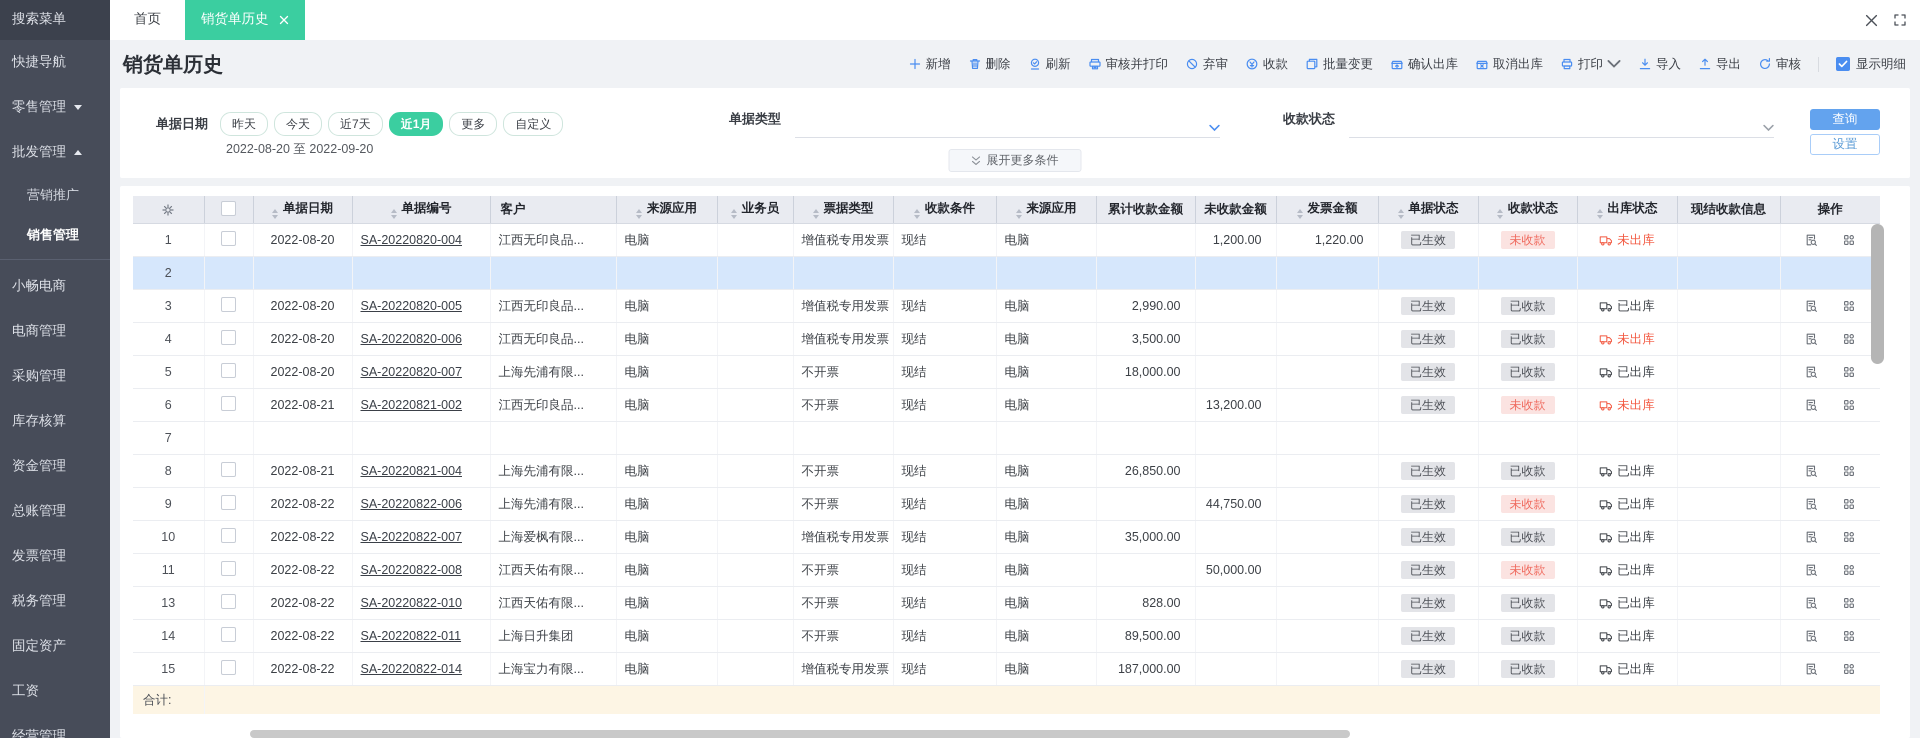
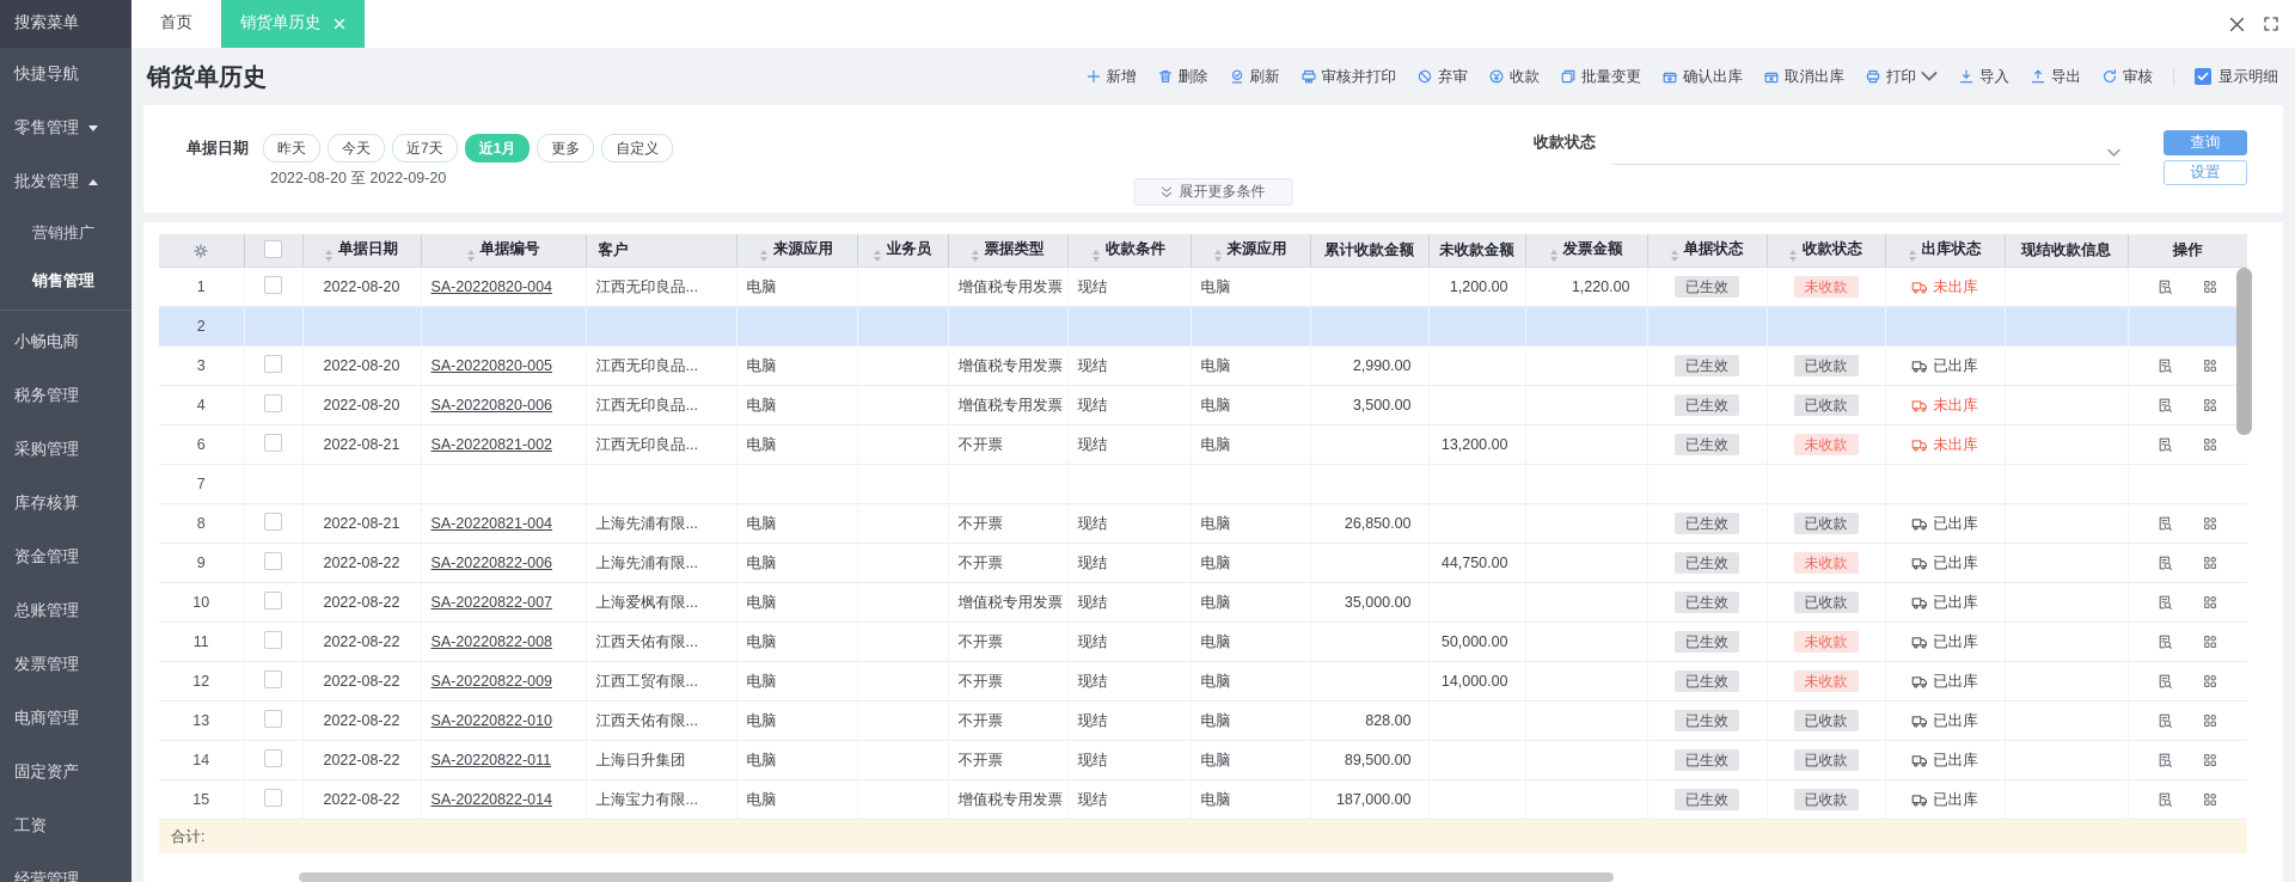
  搜索菜单
  快捷导航
  零售管理
  批发管理
  营销推广
  销售管理
  小畅电商
- 电商管理
+ 税务管理
  采购管理
  库存核算
  资金管理
  总账管理
  发票管理
- 税务管理
+ 电商管理
  固定资产
  工资
  经营管理
  首页
  销货单历史
  销货单历史
  新增
  删除
  刷新
  审核并打印
  弃审
  收款
  批量变更
  确认出库
  取消出库
  打印
  导入
  导出
  审核
  显示明细
  单据日期
  昨天
  今天
  近7天
  近1月
  更多
  自定义
  2022-08-20 至 2022-09-20
- 单据类型
  收款状态
  查询
  设置
  展开更多条件
  		单据日期	单据编号	客户	来源应用	业务员	票据类型	收款条件	来源应用	累计收款金额	未收款金额	发票金额	单据状态	收款状态	出库状态	现结收款信息	操作
  1		2022-08-20	SA-20220820-004	江西无印良品...	电脑		增值税专用发票	现结	电脑		1,200.00	1,220.00	已生效	未收款	未出库
  2
  3		2022-08-20	SA-20220820-005	江西无印良品...	电脑		增值税专用发票	现结	电脑	2,990.00			已生效	已收款	已出库
  4		2022-08-20	SA-20220820-006	江西无印良品...	电脑		增值税专用发票	现结	电脑	3,500.00			已生效	已收款	未出库
- 5		2022-08-20	SA-20220820-007	上海先浦有限...	电脑		不开票	现结	电脑	18,000.00			已生效	已收款	已出库
  6		2022-08-21	SA-20220821-002	江西无印良品...	电脑		不开票	现结	电脑		13,200.00		已生效	未收款	未出库
  7
  8		2022-08-21	SA-20220821-004	上海先浦有限...	电脑		不开票	现结	电脑	26,850.00			已生效	已收款	已出库
  9		2022-08-22	SA-20220822-006	上海先浦有限...	电脑		不开票	现结	电脑		44,750.00		已生效	未收款	已出库
  10		2022-08-22	SA-20220822-007	上海爱枫有限...	电脑		增值税专用发票	现结	电脑	35,000.00			已生效	已收款	已出库
  11		2022-08-22	SA-20220822-008	江西天佑有限...	电脑		不开票	现结	电脑		50,000.00		已生效	未收款	已出库
+ 12		2022-08-22	SA-20220822-009	江西工贸有限...	电脑		不开票	现结	电脑		14,000.00		已生效	未收款	已出库
  13		2022-08-22	SA-20220822-010	江西天佑有限...	电脑		不开票	现结	电脑	828.00			已生效	已收款	已出库
  14		2022-08-22	SA-20220822-011	上海日升集团	电脑		不开票	现结	电脑	89,500.00			已生效	已收款	已出库
  15		2022-08-22	SA-20220822-014	上海宝力有限...	电脑		增值税专用发票	现结	电脑	187,000.00			已生效	已收款	已出库
  合计:
